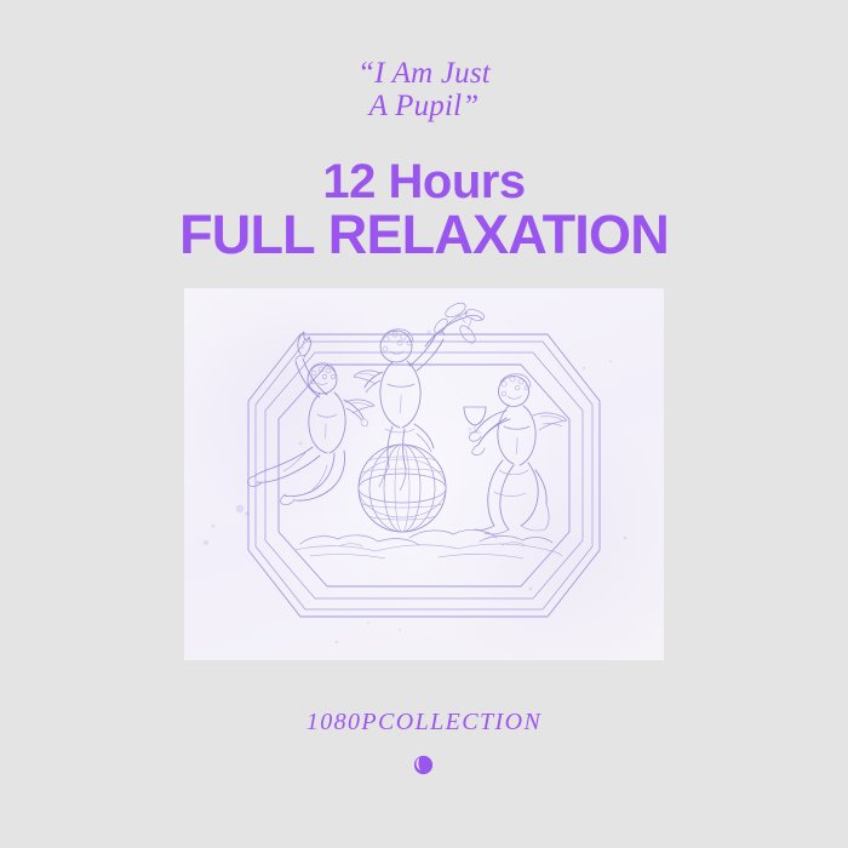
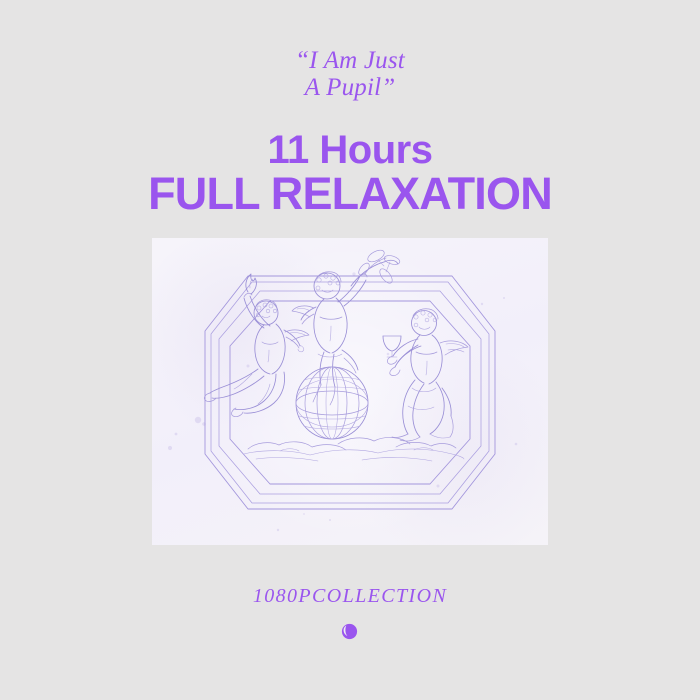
  “I Am Just
  A Pupil”
- 12 Hours
+ 11 Hours
  FULL RELAXATION
  1080PCOLLECTION
